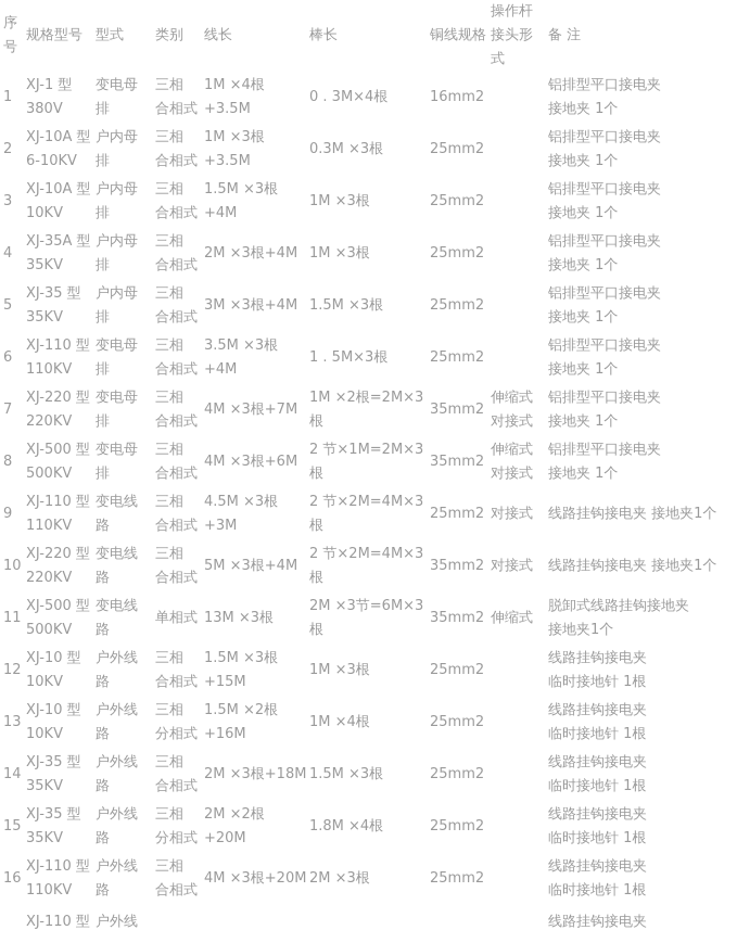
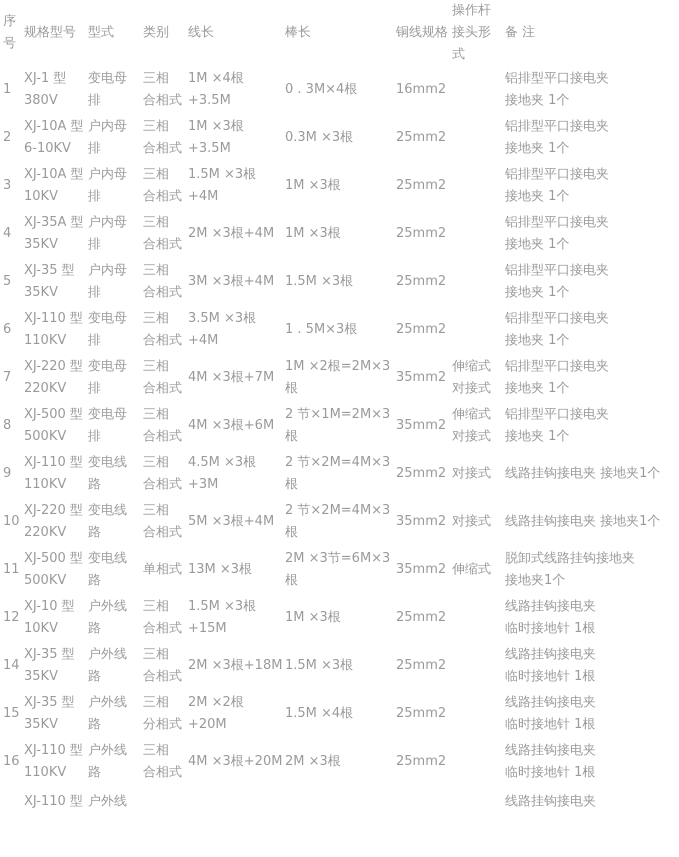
  序号	规格型号	型式	类别	线长	棒长	铜线规格	操作杆接头形式	备 注
  1	XJ-1 型 380V	变电母 排	三相 合相式	1M ×4根+3.5M	0 . 3M×4根	16mm2		铝排型平口接电夹 接地夹 1个
  2	XJ-10A 型 6-10KV	户内母 排	三相 合相式	1M ×3根+3.5M	0.3M ×3根	25mm2		铝排型平口接电夹 接地夹 1个
  3	XJ-10A 型 10KV	户内母 排	三相 合相式	1.5M ×3根+4M	1M ×3根	25mm2		铝排型平口接电夹 接地夹 1个
  4	XJ-35A 型 35KV	户内母 排	三相 合相式	2M ×3根+4M	1M ×3根	25mm2		铝排型平口接电夹 接地夹 1个
  5	XJ-35 型 35KV	户内母 排	三相 合相式	3M ×3根+4M	1.5M ×3根	25mm2		铝排型平口接电夹 接地夹 1个
  6	XJ-110 型 110KV	变电母 排	三相 合相式	3.5M ×3根+4M	1 . 5M×3根	25mm2		铝排型平口接电夹 接地夹 1个
  7	XJ-220 型 220KV	变电母 排	三相 合相式	4M ×3根+7M	1M ×2根=2M×3根	35mm2	伸缩式 对接式	铝排型平口接电夹 接地夹 1个
  8	XJ-500 型 500KV	变电母 排	三相 合相式	4M ×3根+6M	2 节×1M=2M×3根	35mm2	伸缩式 对接式	铝排型平口接电夹 接地夹 1个
  9	XJ-110 型 110KV	变电线 路	三相 合相式	4.5M ×3根+3M	2 节×2M=4M×3根	25mm2	对接式	线路挂钩接电夹 接地夹1个
  10	XJ-220 型 220KV	变电线 路	三相 合相式	5M ×3根+4M	2 节×2M=4M×3根	35mm2	对接式	线路挂钩接电夹 接地夹1个
  11	XJ-500 型 500KV	变电线 路	单相式	13M ×3根	2M ×3节=6M×3根	35mm2	伸缩式	脱卸式线路挂钩接地夹 接地夹1个
  12	XJ-10 型 10KV	户外线 路	三相 合相式	1.5M ×3根+15M	1M ×3根	25mm2		线路挂钩接电夹 临时接地针 1根
- 13	XJ-10 型 10KV	户外线 路	三相 分相式	1.5M ×2根 +16M	1M ×4根	25mm2		线路挂钩接电夹 临时接地针 1根
  14	XJ-35 型 35KV	户外线 路	三相 合相式	2M ×3根+18M	1.5M ×3根	25mm2		线路挂钩接电夹 临时接地针 1根
- 15	XJ-35 型 35KV	户外线 路	三相 分相式	2M ×2根 +20M	1.8M ×4根	25mm2		线路挂钩接电夹 临时接地针 1根
+ 15	XJ-35 型 35KV	户外线 路	三相 分相式	2M ×2根 +20M	1.5M ×4根	25mm2		线路挂钩接电夹 临时接地针 1根
  16	XJ-110 型 110KV	户外线 路	三相 合相式	4M ×3根+20M	2M ×3根	25mm2		线路挂钩接电夹 临时接地针 1根
  	XJ-110 型	户外线						线路挂钩接电夹
